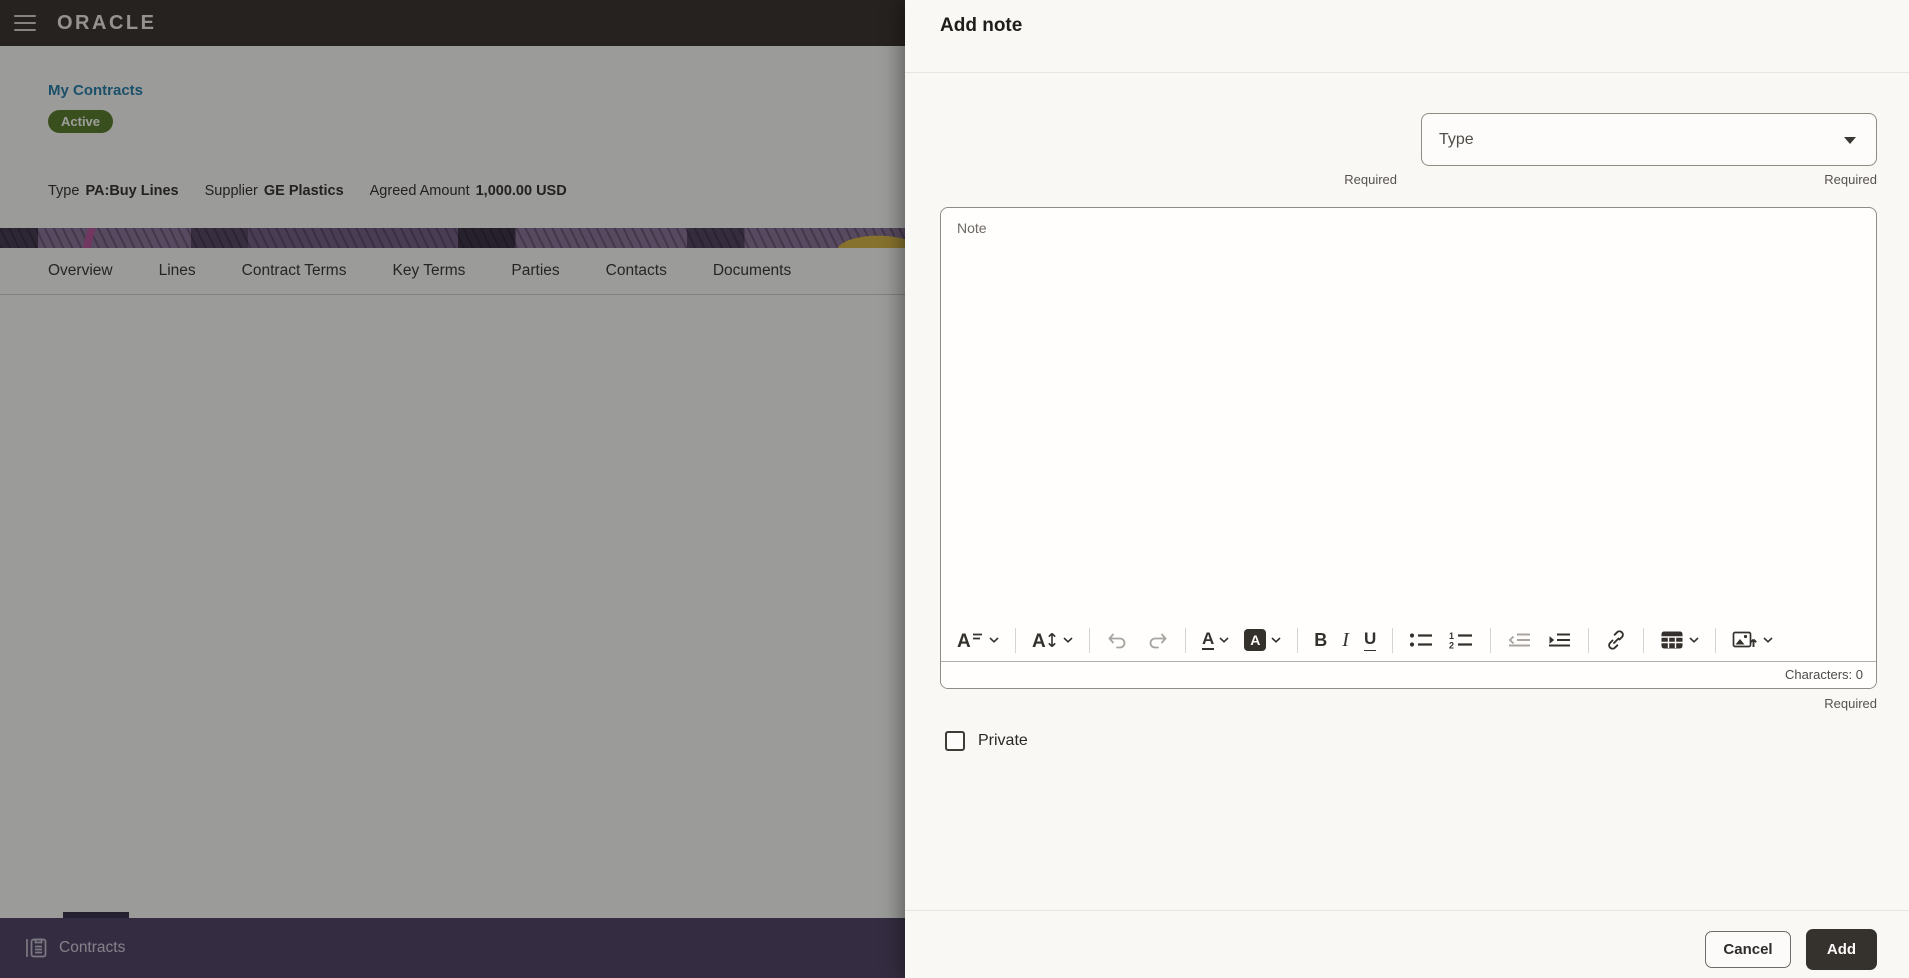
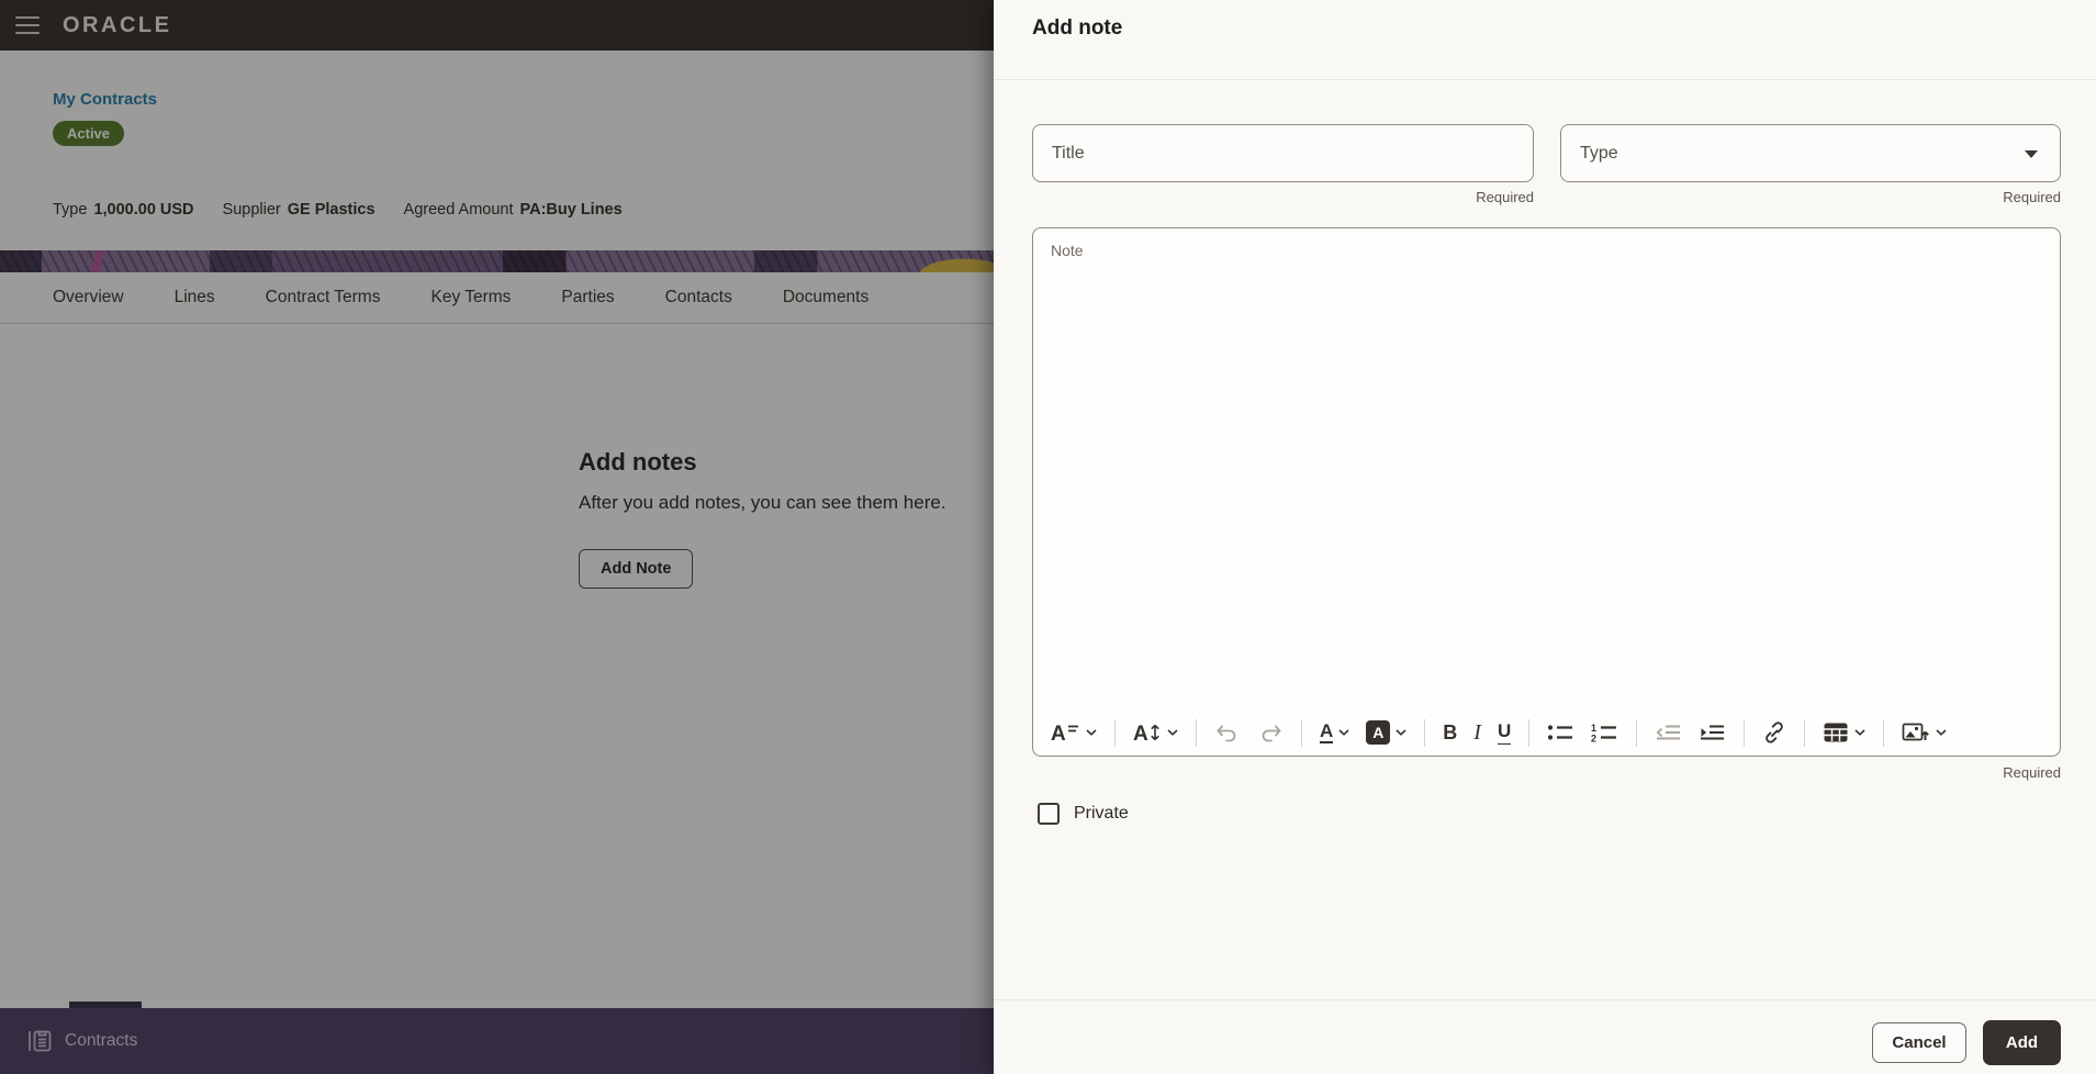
  ORACLE
  My Contracts
  Active
  Type
- PA:Buy Lines
+ 1,000.00 USD
  Supplier
  GE Plastics
  Agreed Amount
- 1,000.00 USD
+ PA:Buy Lines
  Overview
  Lines
  Contract Terms
  Key Terms
  Parties
  Contacts
  Documents
+ Add notes
+ After you add notes, you can see them here.
+ Add Note
  Contracts
  Add note
+ Title
  Required
  Type
  Required
  Note
  A
  A
  A
  A
  B
  I
  U
  1
  2
- Characters: 0
  Required
  Private
  Cancel
  Add
